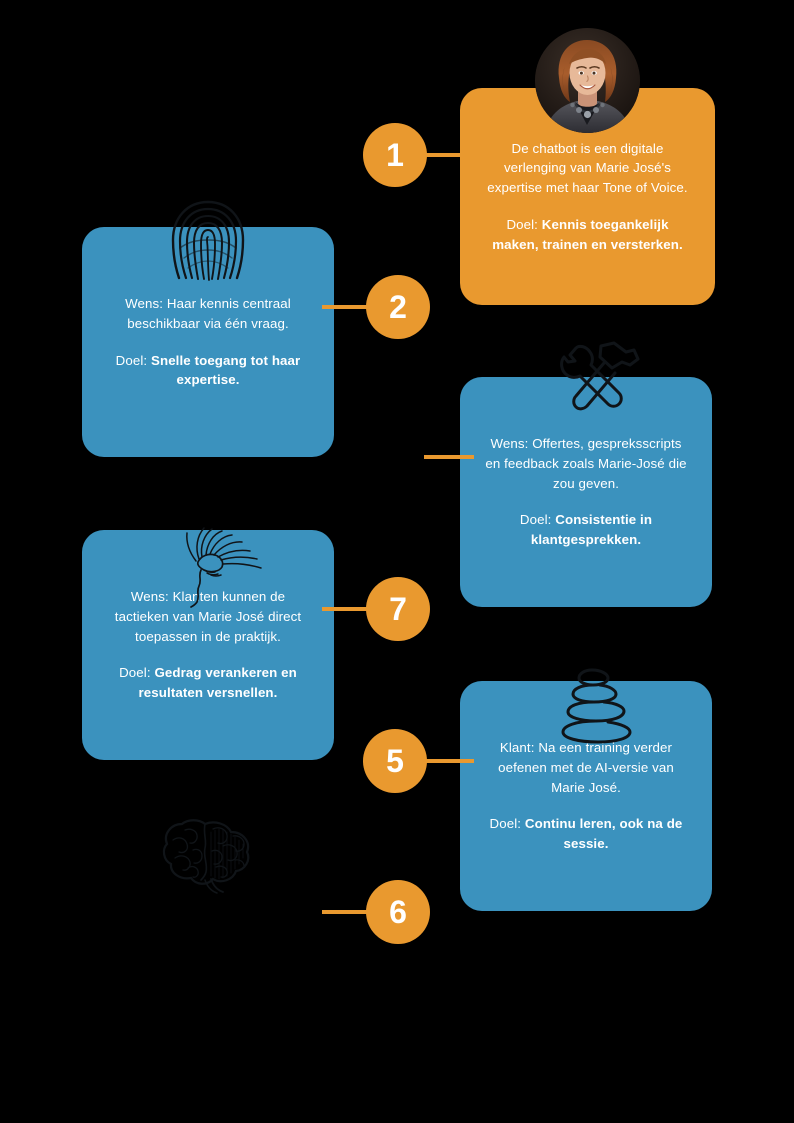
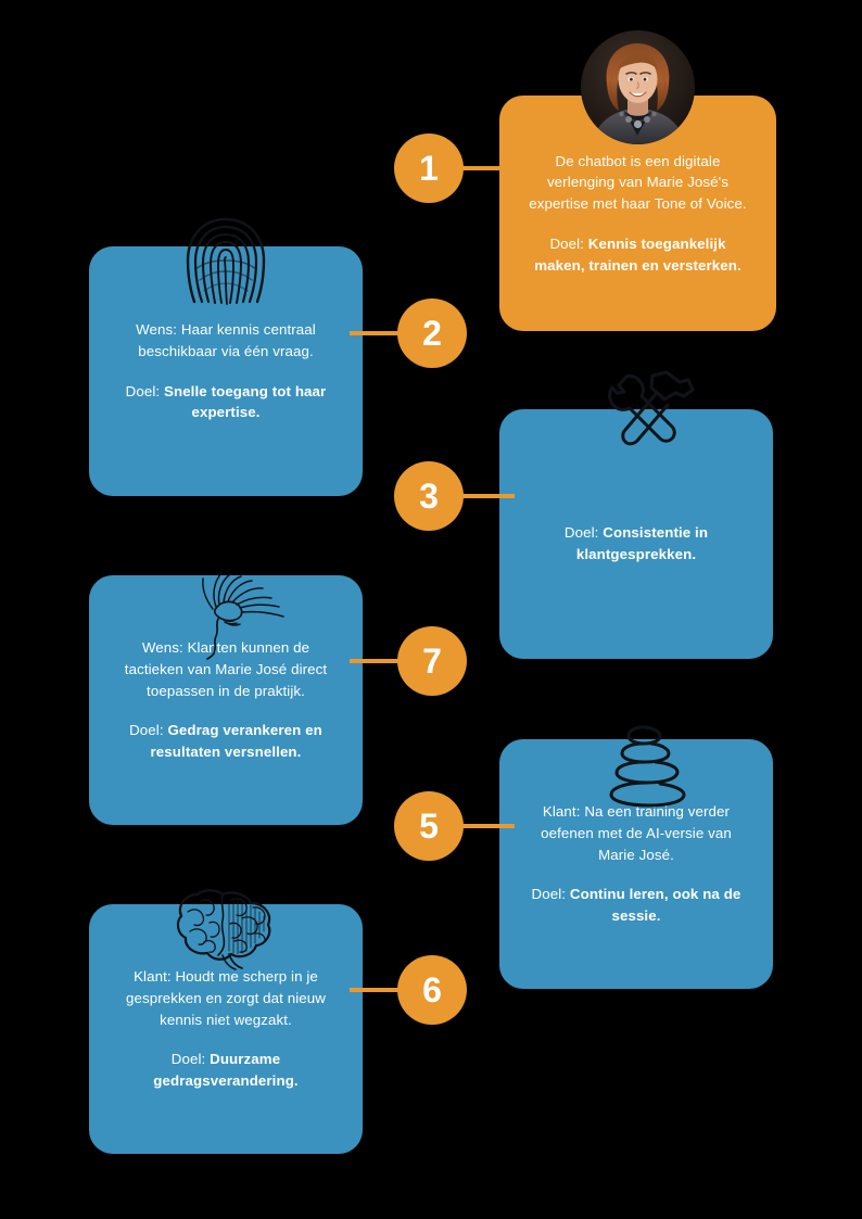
  De chatbot is een digitale verlenging van Marie José's expertise met haar Tone of Voice.
  Doel: Kennis toegankelijk maken, trainen en versterken.
  1
  Wens: Haar kennis centraal beschikbaar via één vraag.
  Doel: Snelle toegang tot haar expertise.
  2
- Wens: Offertes, gespreksscripts en feedback zoals Marie-José die zou geven.
  Doel: Consistentie in klantgesprekken.
+ 3
  Wens: Klanten kunnen de tactieken van Marie José direct toepassen in de praktijk.
  Doel: Gedrag verankeren en resultaten versnellen.
  7
  Klant: Na een training verder oefenen met de AI-versie van Marie José.
  Doel: Continu leren, ook na de sessie.
  5
+ Klant: Houdt me scherp in je gesprekken en zorgt dat nieuw kennis niet wegzakt.
+ Doel: Duurzame gedragsverandering.
  6
